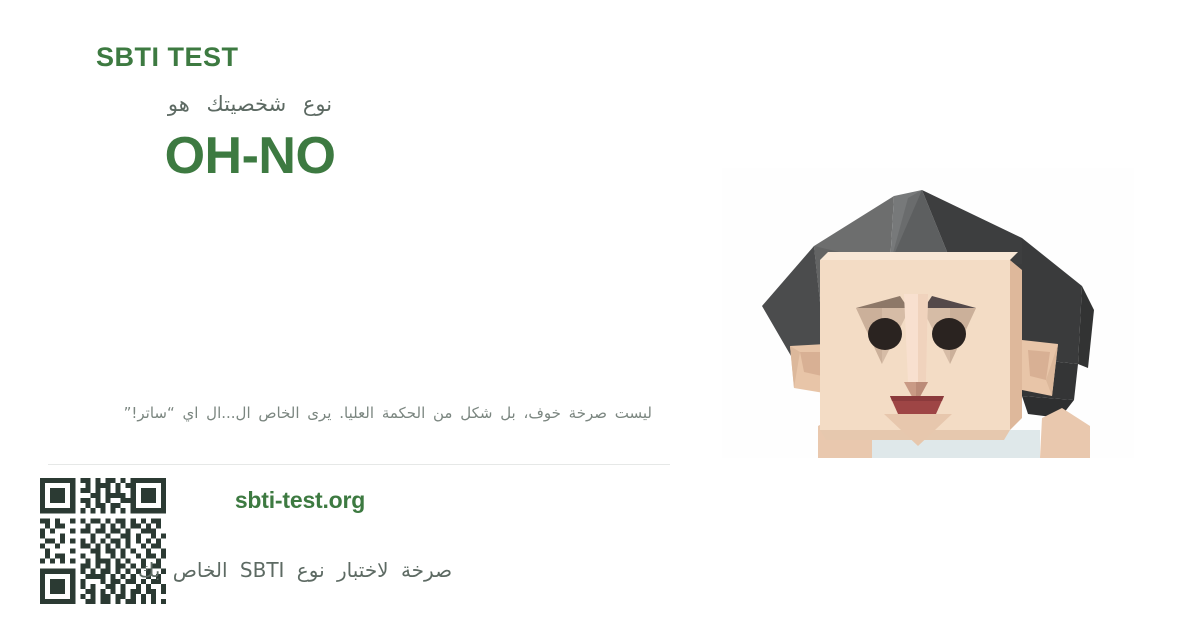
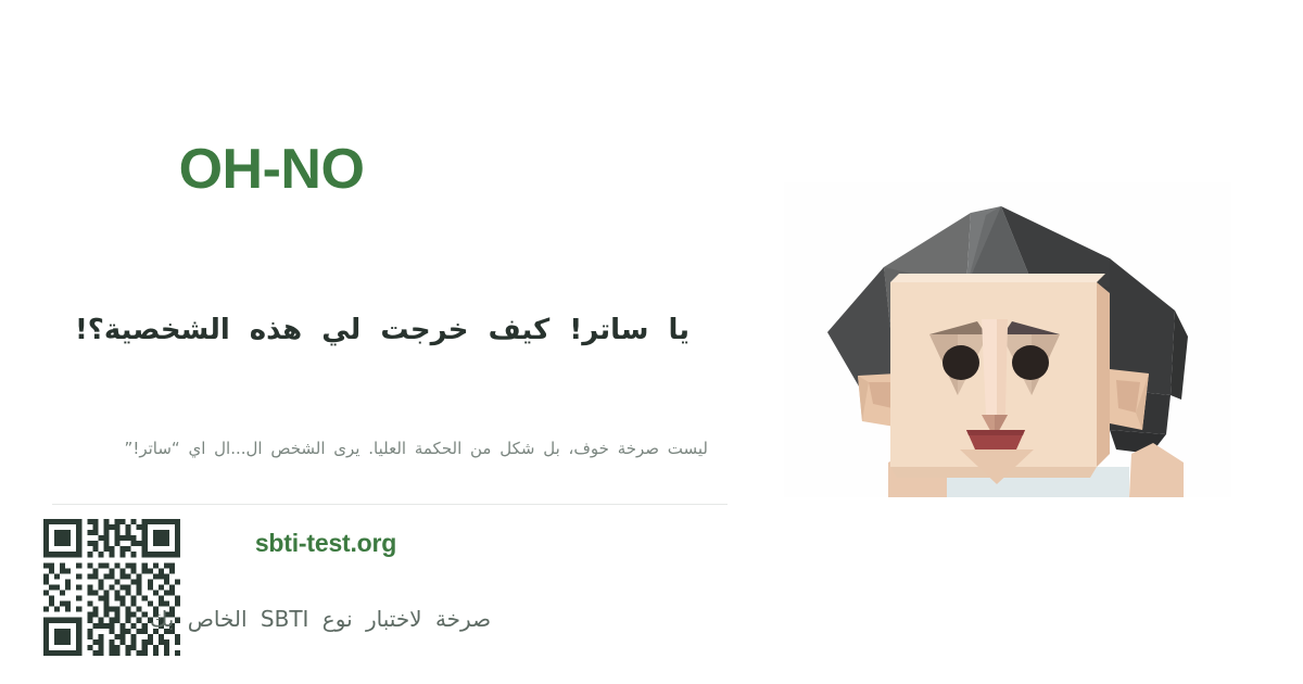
- SBTI TEST
- نوع شخصيتك هو
  OH-NO
+ يا ساتر! كيف خرجت لي هذه الشخصية؟!
- ليست صرخة خوف، بل شكل من الحكمة العليا. يرى الخاص ال...ال اي “ساتر!”
+ ليست صرخة خوف، بل شكل من الحكمة العليا. يرى الشخص ال...ال اي “ساتر!”
  sbti-test.org
  صرخة لاختبار نوع SBTI الخاص بك
